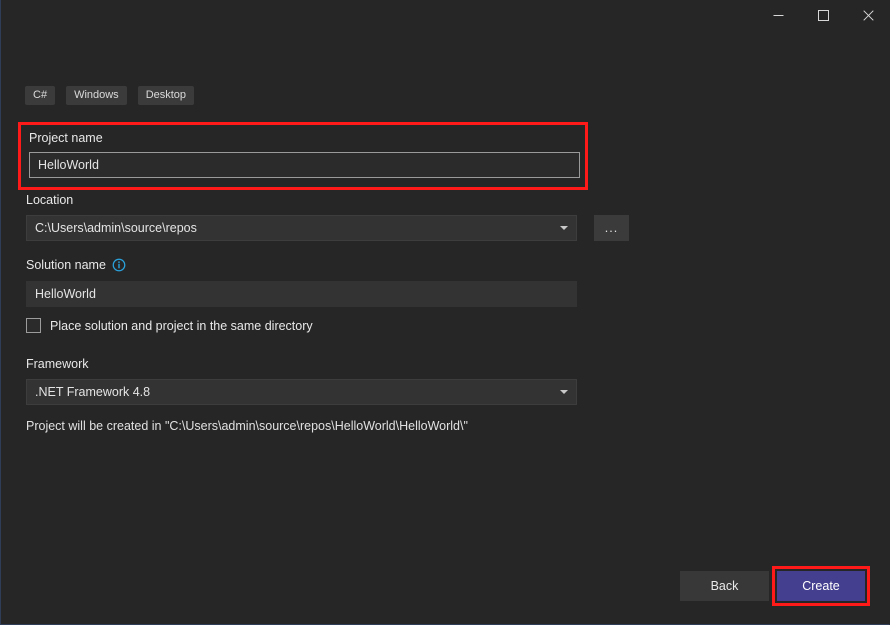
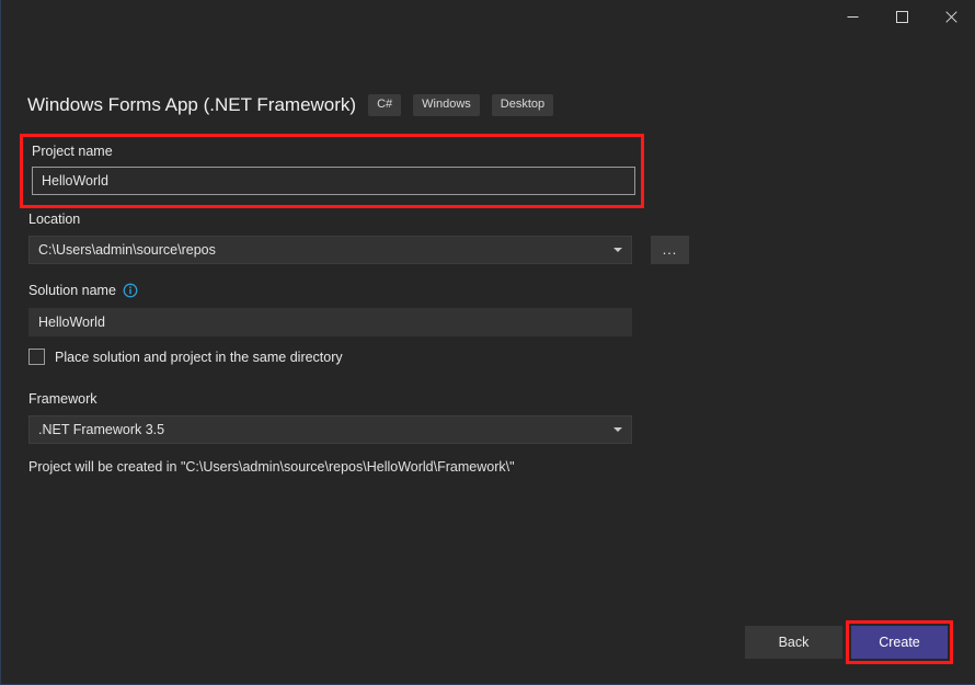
+ Windows Forms App (.NET Framework)
  C#
  Windows
  Desktop
  Project name
  HelloWorld
  Location
  C:\Users\admin\source\repos
  ...
  Solution name
  HelloWorld
  Place solution and project in the same directory
  Framework
- .NET Framework 4.8
+ .NET Framework 3.5
- Project will be created in "C:\Users\admin\source\repos\HelloWorld\HelloWorld\"
+ Project will be created in "C:\Users\admin\source\repos\HelloWorld\Framework\"
  Back
  Create
